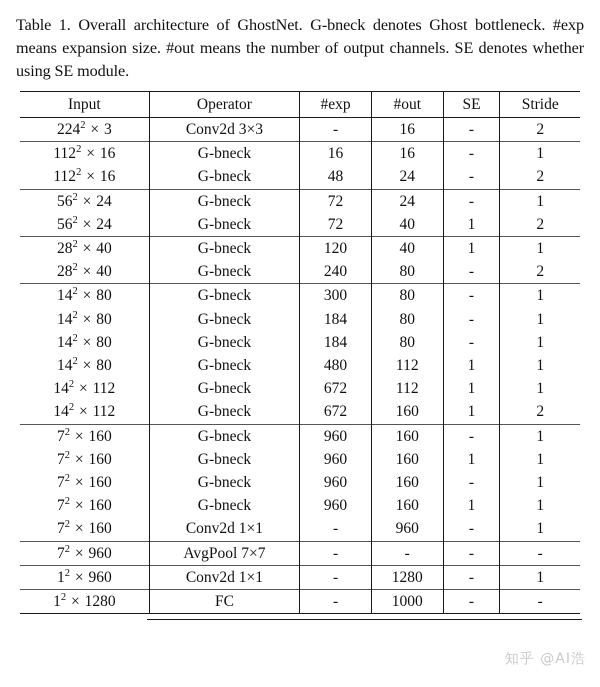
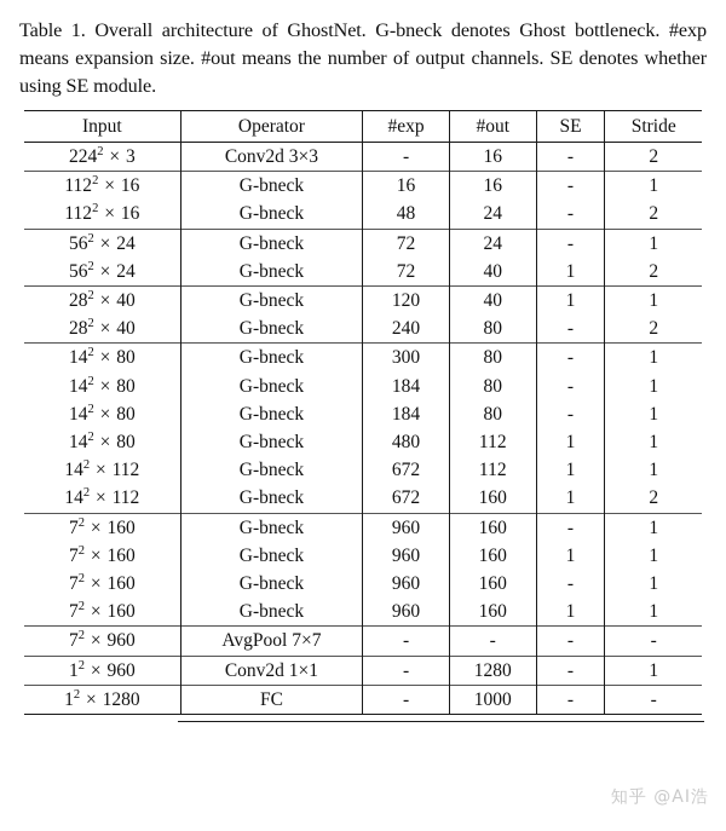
  Table 1. Overall architecture of GhostNet. G-bneck denotes Ghost bottleneck. #exp means expansion size. #out means the number of output channels. SE denotes whether using SE module.
  Input	Operator	#exp	#out	SE	Stride
  2242 × 3	Conv2d 3×3	-	16	-	2
  1122 × 16	G-bneck	16	16	-	1
  1122 × 16	G-bneck	48	24	-	2
  562 × 24	G-bneck	72	24	-	1
  562 × 24	G-bneck	72	40	1	2
  282 × 40	G-bneck	120	40	1	1
  282 × 40	G-bneck	240	80	-	2
  142 × 80	G-bneck	300	80	-	1
  142 × 80	G-bneck	184	80	-	1
  142 × 80	G-bneck	184	80	-	1
  142 × 80	G-bneck	480	112	1	1
  142 × 112	G-bneck	672	112	1	1
  142 × 112	G-bneck	672	160	1	2
  72 × 160	G-bneck	960	160	-	1
  72 × 160	G-bneck	960	160	1	1
  72 × 160	G-bneck	960	160	-	1
  72 × 160	G-bneck	960	160	1	1
- 72 × 160	Conv2d 1×1	-	960	-	1
  72 × 960	AvgPool 7×7	-	-	-	-
  12 × 960	Conv2d 1×1	-	1280	-	1
  12 × 1280	FC	-	1000	-	-
  知乎 @AI浩
